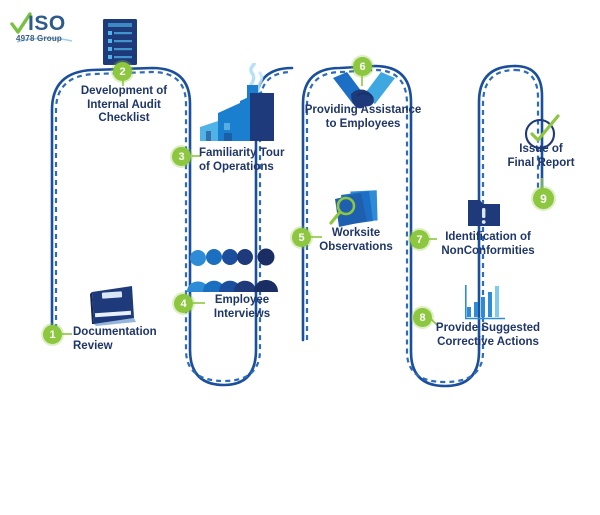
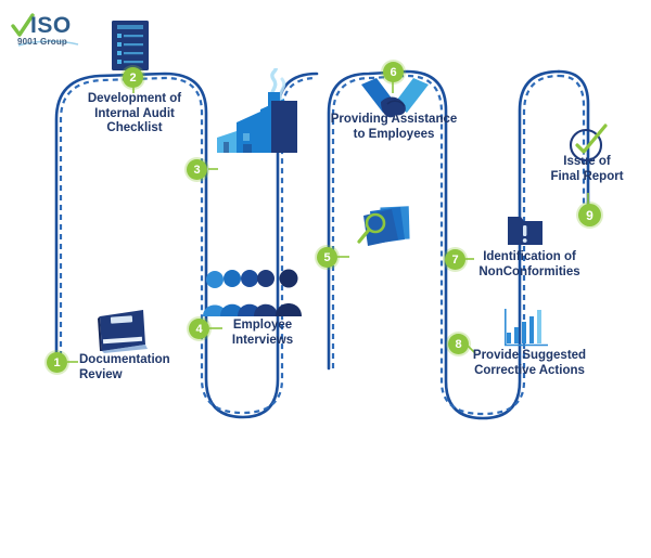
  ISO
- 4978 Group
+ 9001 Group
  1
  2
  3
  4
  5
  6
  7
  8
  9
  Documentation
  Review
  Development of
  Internal Audit
  Checklist
- Familiarity Tour
- of Operations
  Employee
  Interviews
- Worksite
- Observations
  Providing Assistance
  to Employees
  Identification of
  NonConformities
  Provide Suggested
  Corrective Actions
  Issue of
  Final Report
